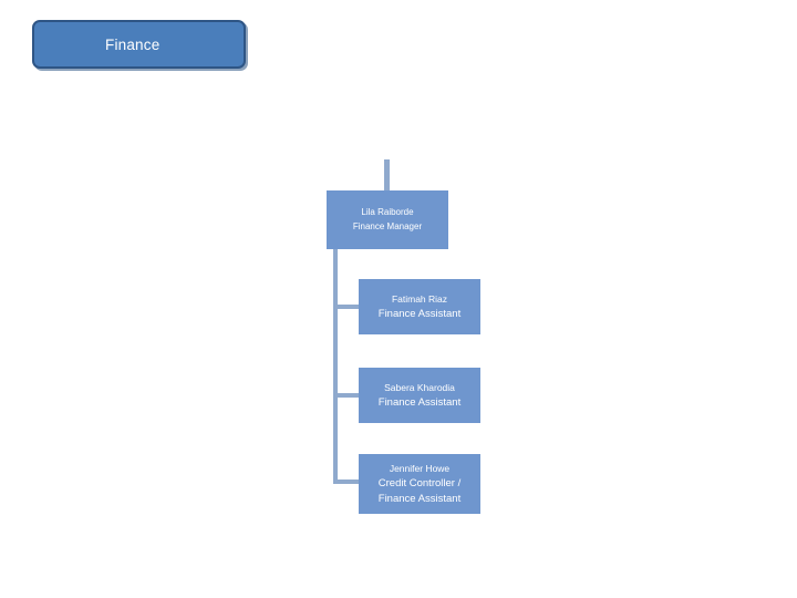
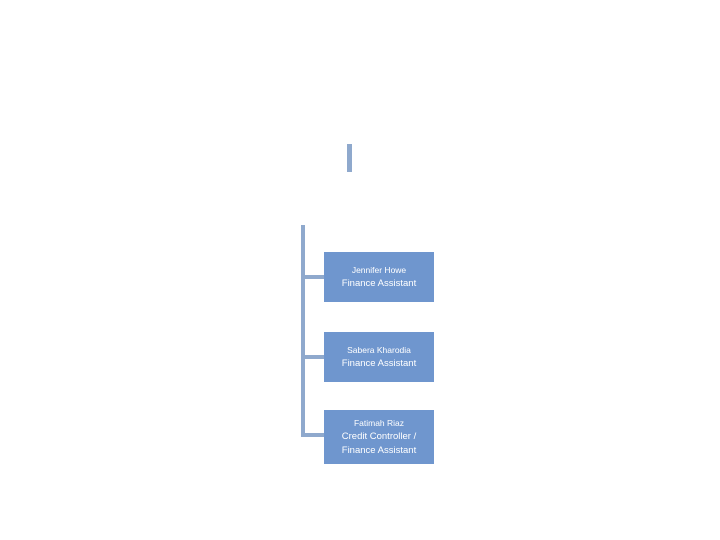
- Finance
- Lila Raiborde
- Finance Manager
- Fatimah Riaz
+ Jennifer Howe
  Finance Assistant
  Sabera Kharodia
  Finance Assistant
- Jennifer Howe
+ Fatimah Riaz
  Credit Controller /
  Finance Assistant
